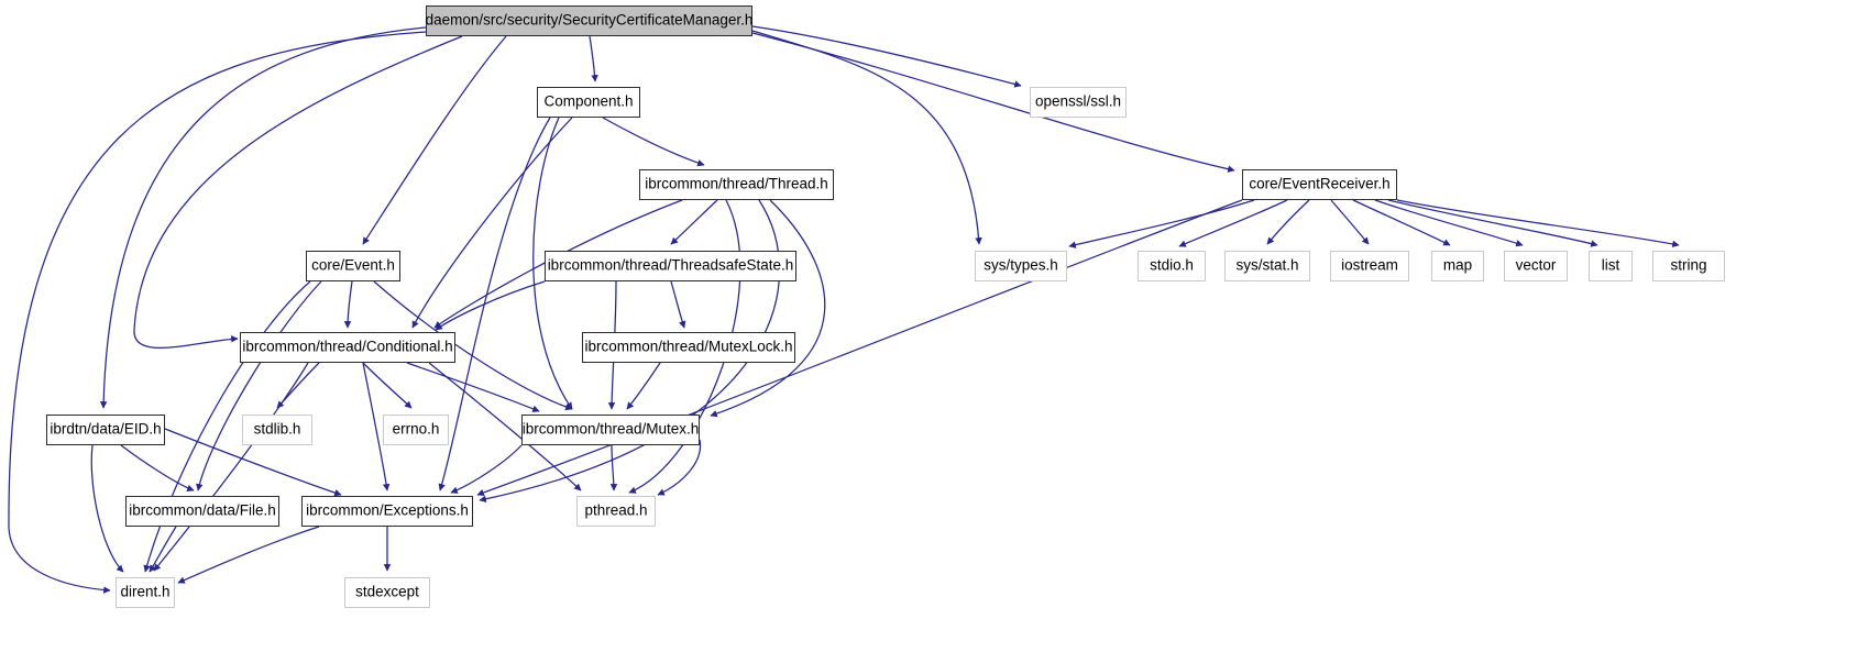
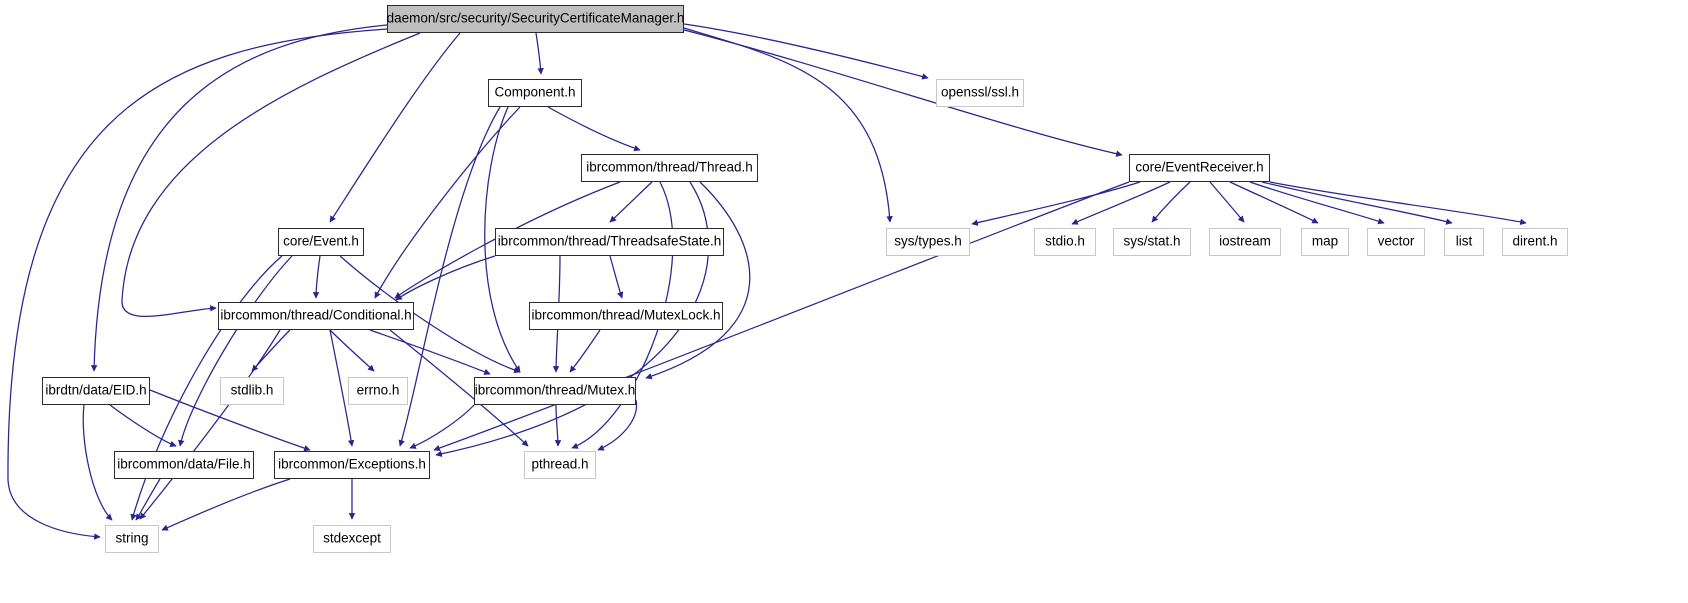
  daemon/src/security/SecurityCertificateManager.h
  Component.h
  openssl/ssl.h
  ibrcommon/thread/Thread.h
  core/EventReceiver.h
  core/Event.h
  ibrcommon/thread/ThreadsafeState.h
  sys/types.h
  stdio.h
  sys/stat.h
  iostream
  map
  vector
  list
- string
+ dirent.h
  ibrcommon/thread/Conditional.h
  ibrcommon/thread/MutexLock.h
  ibrdtn/data/EID.h
  stdlib.h
  errno.h
  ibrcommon/thread/Mutex.h
  ibrcommon/data/File.h
  ibrcommon/Exceptions.h
  pthread.h
- dirent.h
+ string
  stdexcept
